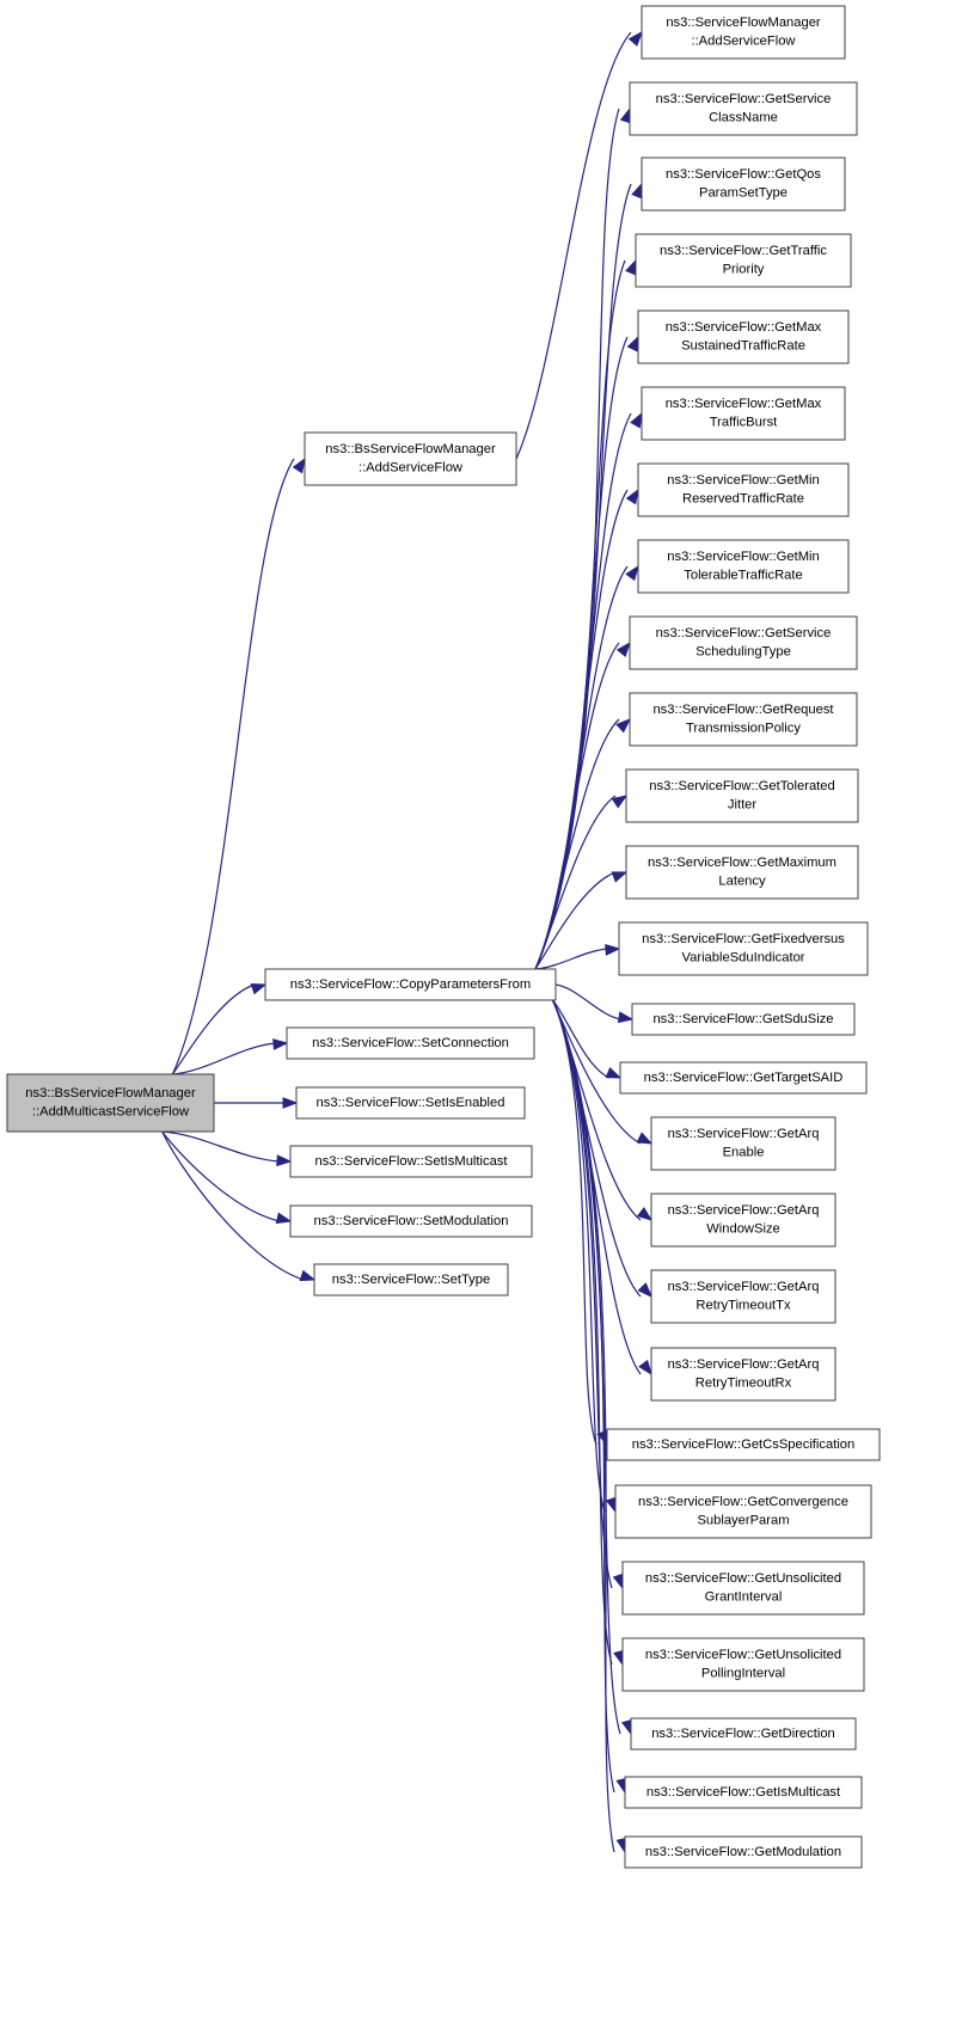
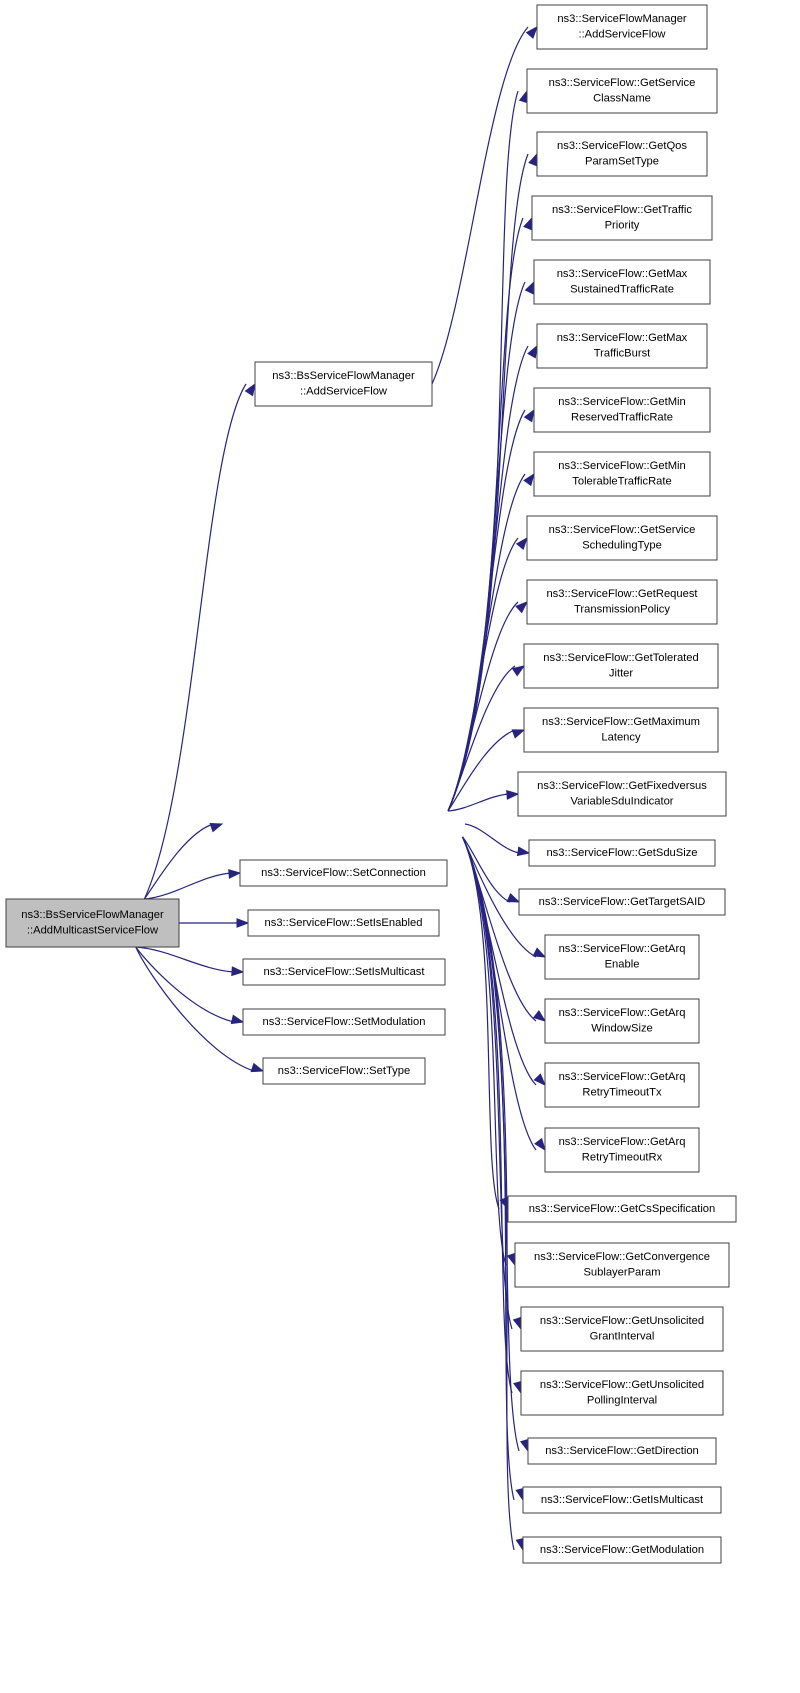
  ns3::BsServiceFlowManager
  ::AddMulticastServiceFlow
  ns3::BsServiceFlowManager
  ::AddServiceFlow
- ns3::ServiceFlow::CopyParametersFrom
  ns3::ServiceFlow::SetConnection
  ns3::ServiceFlow::SetIsEnabled
  ns3::ServiceFlow::SetIsMulticast
  ns3::ServiceFlow::SetModulation
  ns3::ServiceFlow::SetType
  ns3::ServiceFlowManager
  ::AddServiceFlow
  ns3::ServiceFlow::GetService
  ClassName
  ns3::ServiceFlow::GetQos
  ParamSetType
  ns3::ServiceFlow::GetTraffic
  Priority
  ns3::ServiceFlow::GetMax
  SustainedTrafficRate
  ns3::ServiceFlow::GetMax
  TrafficBurst
  ns3::ServiceFlow::GetMin
  ReservedTrafficRate
  ns3::ServiceFlow::GetMin
  TolerableTrafficRate
  ns3::ServiceFlow::GetService
  SchedulingType
  ns3::ServiceFlow::GetRequest
  TransmissionPolicy
  ns3::ServiceFlow::GetTolerated
  Jitter
  ns3::ServiceFlow::GetMaximum
  Latency
  ns3::ServiceFlow::GetFixedversus
  VariableSduIndicator
  ns3::ServiceFlow::GetSduSize
  ns3::ServiceFlow::GetTargetSAID
  ns3::ServiceFlow::GetArq
  Enable
  ns3::ServiceFlow::GetArq
  WindowSize
  ns3::ServiceFlow::GetArq
  RetryTimeoutTx
  ns3::ServiceFlow::GetArq
  RetryTimeoutRx
  ns3::ServiceFlow::GetCsSpecification
  ns3::ServiceFlow::GetConvergence
  SublayerParam
  ns3::ServiceFlow::GetUnsolicited
  GrantInterval
  ns3::ServiceFlow::GetUnsolicited
  PollingInterval
  ns3::ServiceFlow::GetDirection
  ns3::ServiceFlow::GetIsMulticast
  ns3::ServiceFlow::GetModulation
